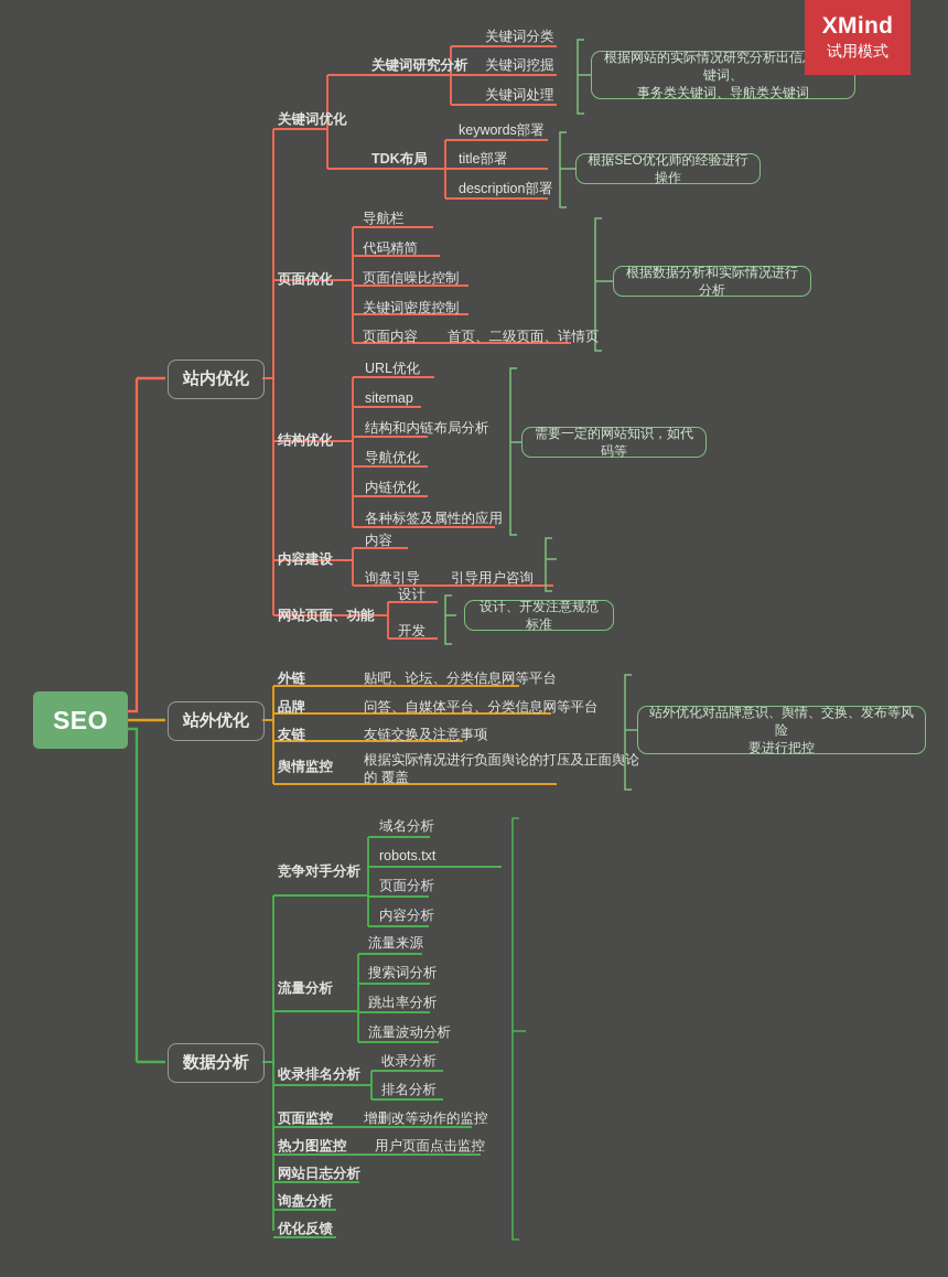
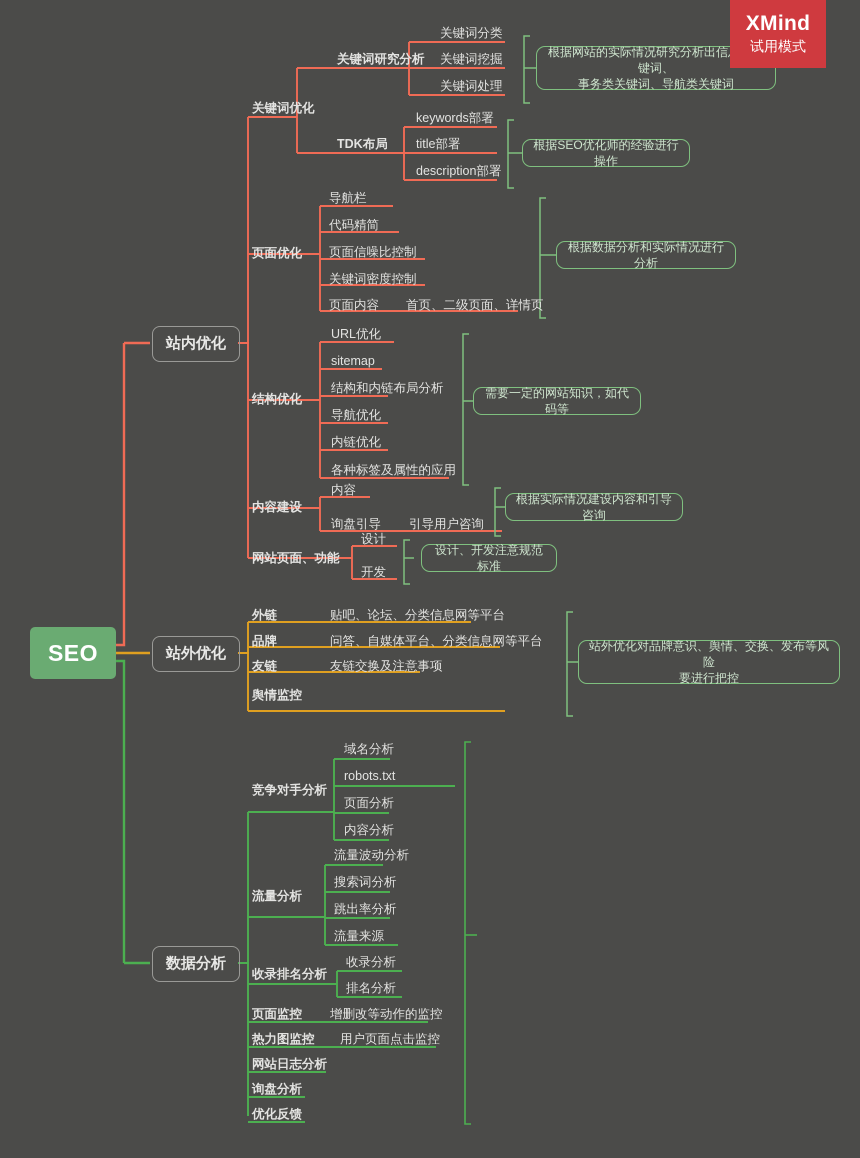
  SEO
  站内优化
  站外优化
  数据分析
  关键词优化
  关键词研究分析
  关键词分类
  关键词挖掘
  关键词处理
  TDK布局
  keywords部署
  title部署
  description部署
  页面优化
  导航栏
  代码精简
  页面信噪比控制
  关键词密度控制
  页面内容
  首页、二级页面、详情页
  结构优化
  URL优化
  sitemap
  结构和内链布局分析
  导航优化
  内链优化
  各种标签及属性的应用
  内容建设
  内容
  询盘引导
  引导用户咨询
  网站页面、功能
  设计
  开发
  外链
  贴吧、论坛、分类信息网等平台
  品牌
  问答、自媒体平台、分类信息网等平台
  友链
  友链交换及注意事项
  舆情监控
- 根据实际情况进行负面舆论的打压及正面舆论的 覆盖
  竞争对手分析
  域名分析
  robots.txt
  页面分析
  内容分析
  流量分析
- 流量来源
+ 流量波动分析
  搜索词分析
  跳出率分析
- 流量波动分析
+ 流量来源
  收录排名分析
  收录分析
  排名分析
  页面监控
  增删改等动作的监控
  热力图监控
  用户页面点击监控
  网站日志分析
  询盘分析
  优化反馈
  根据网站的实际情况研究分析出信键词、
  事务类关键词、导航类关键词
  根据SEO优化师的经验进行操作
  根据数据分析和实际情况进行分析
  需要一定的网站知识，如代码等
+ 根据实际情况建设内容和引导咨询
  设计、开发注意规范标准
  站外优化对品牌意识、舆情、交换、发布等风险
  要进行把控
  XMind
  试用模式
